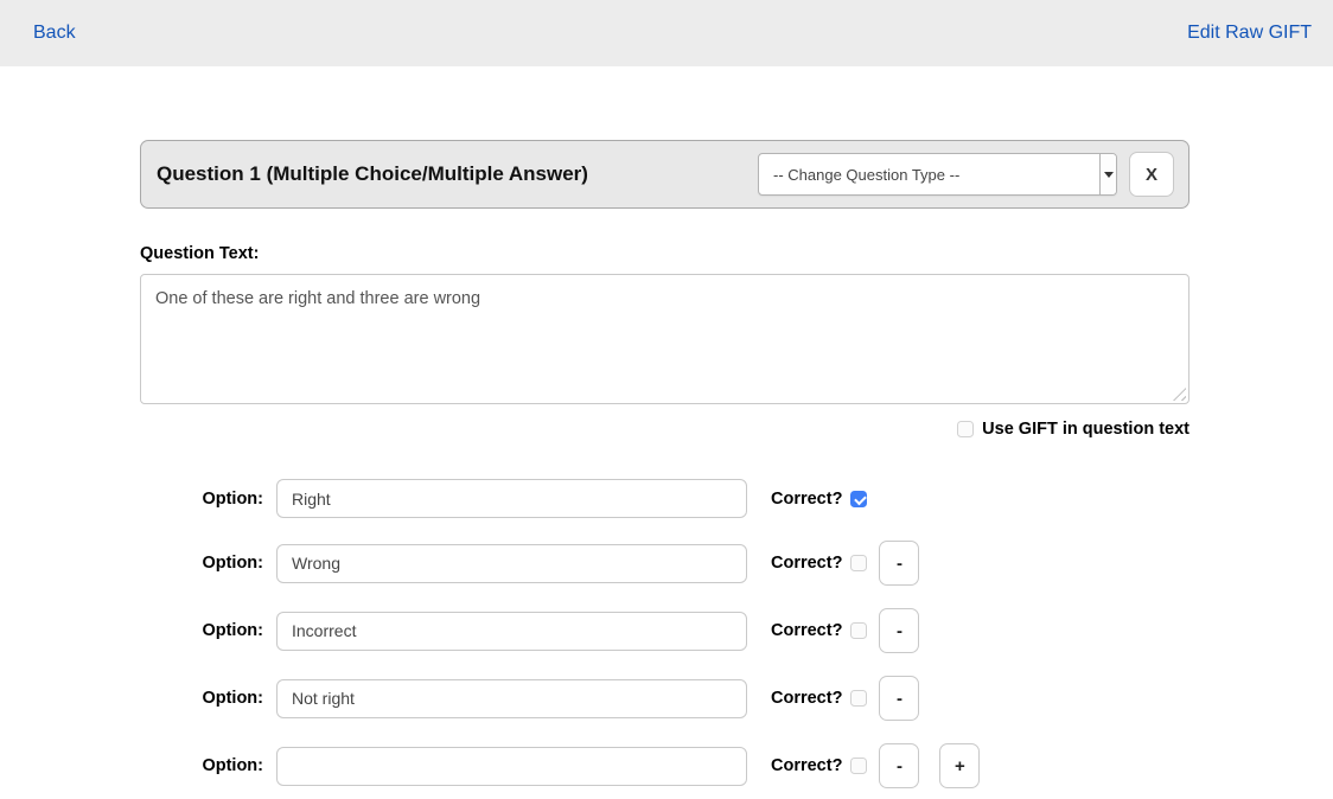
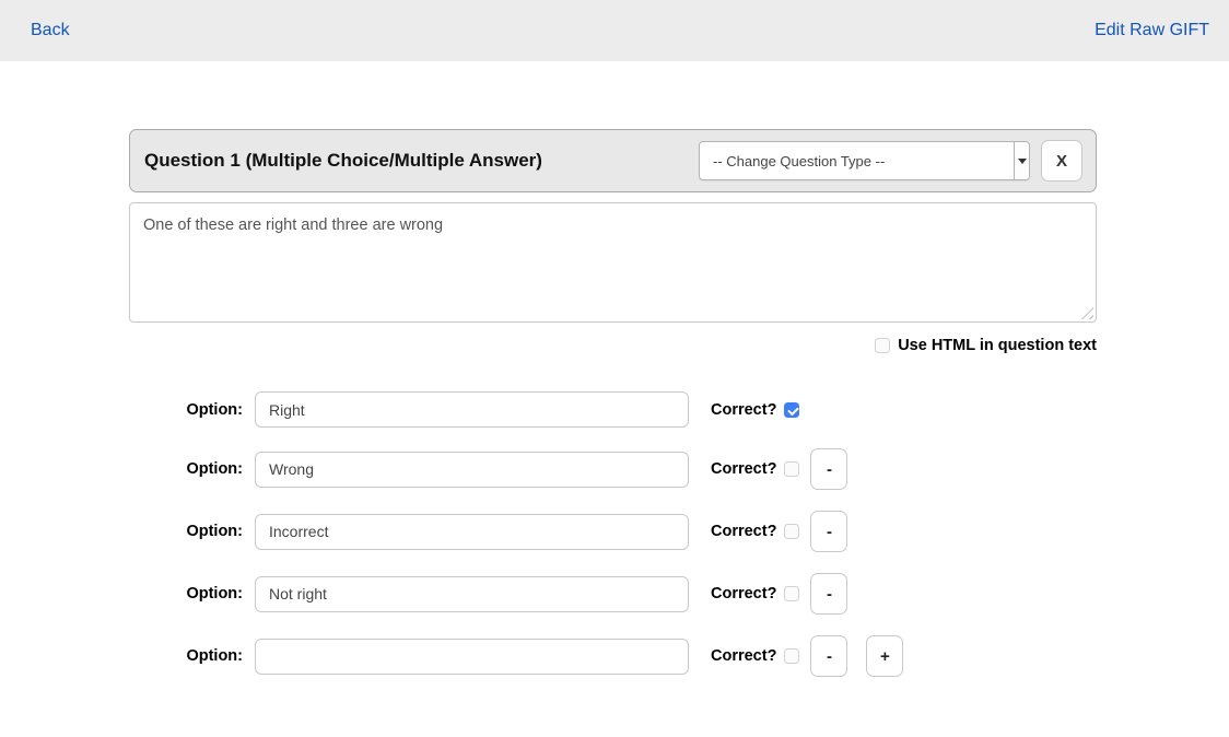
  Back
  Edit Raw GIFT
  Question 1 (Multiple Choice/Multiple Answer)
  -- Change Question Type --
  X
- Question Text:
  One of these are right and three are wrong
- Use GIFT in question text
+ Use HTML in question text
  Option:
  Right
  Correct?
  Option:
  Wrong
  Correct?
  -
  Option:
  Incorrect
  Correct?
  -
  Option:
  Not right
  Correct?
  -
  Option:
  Correct?
  -
  +
